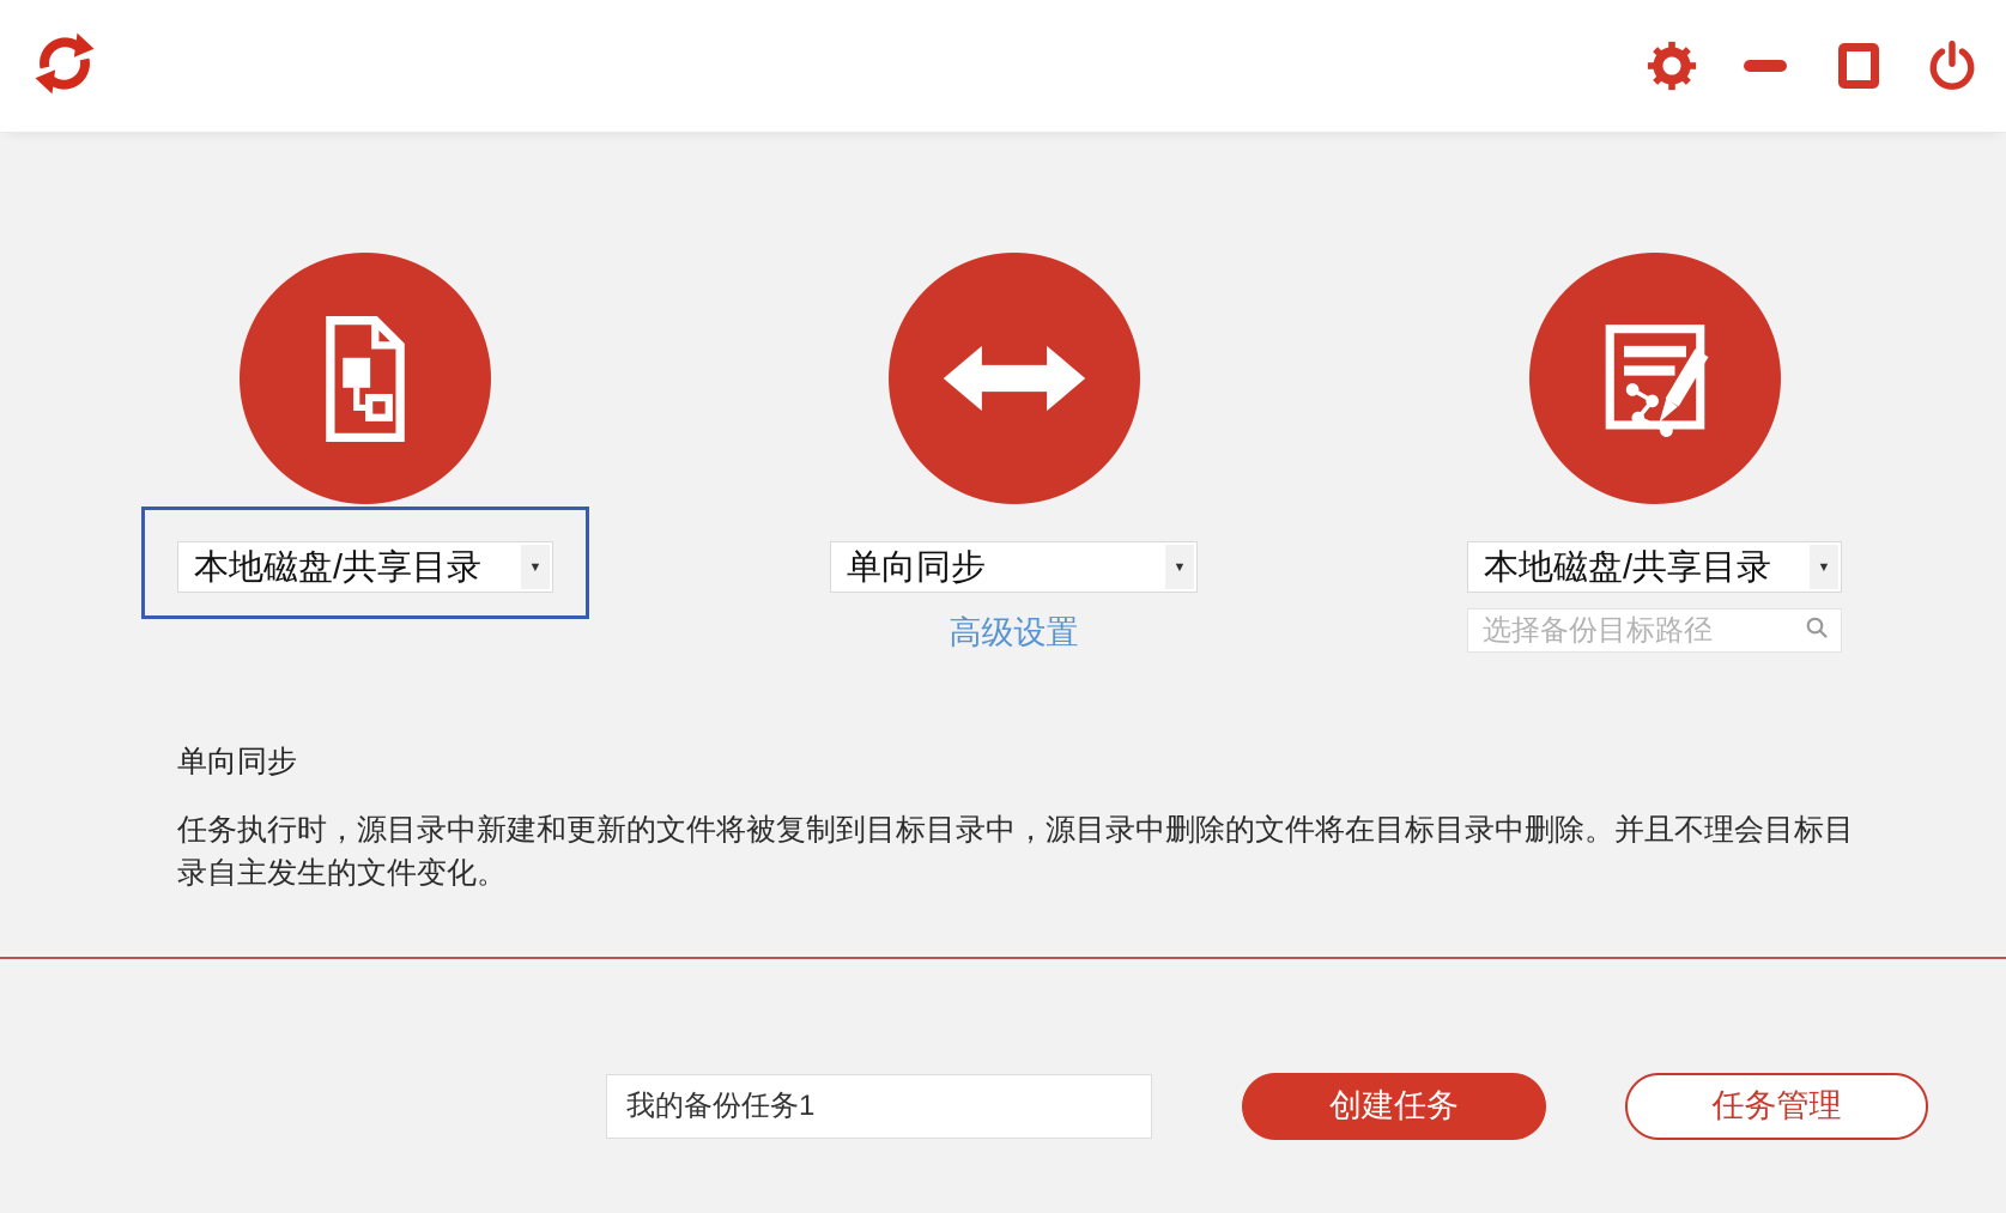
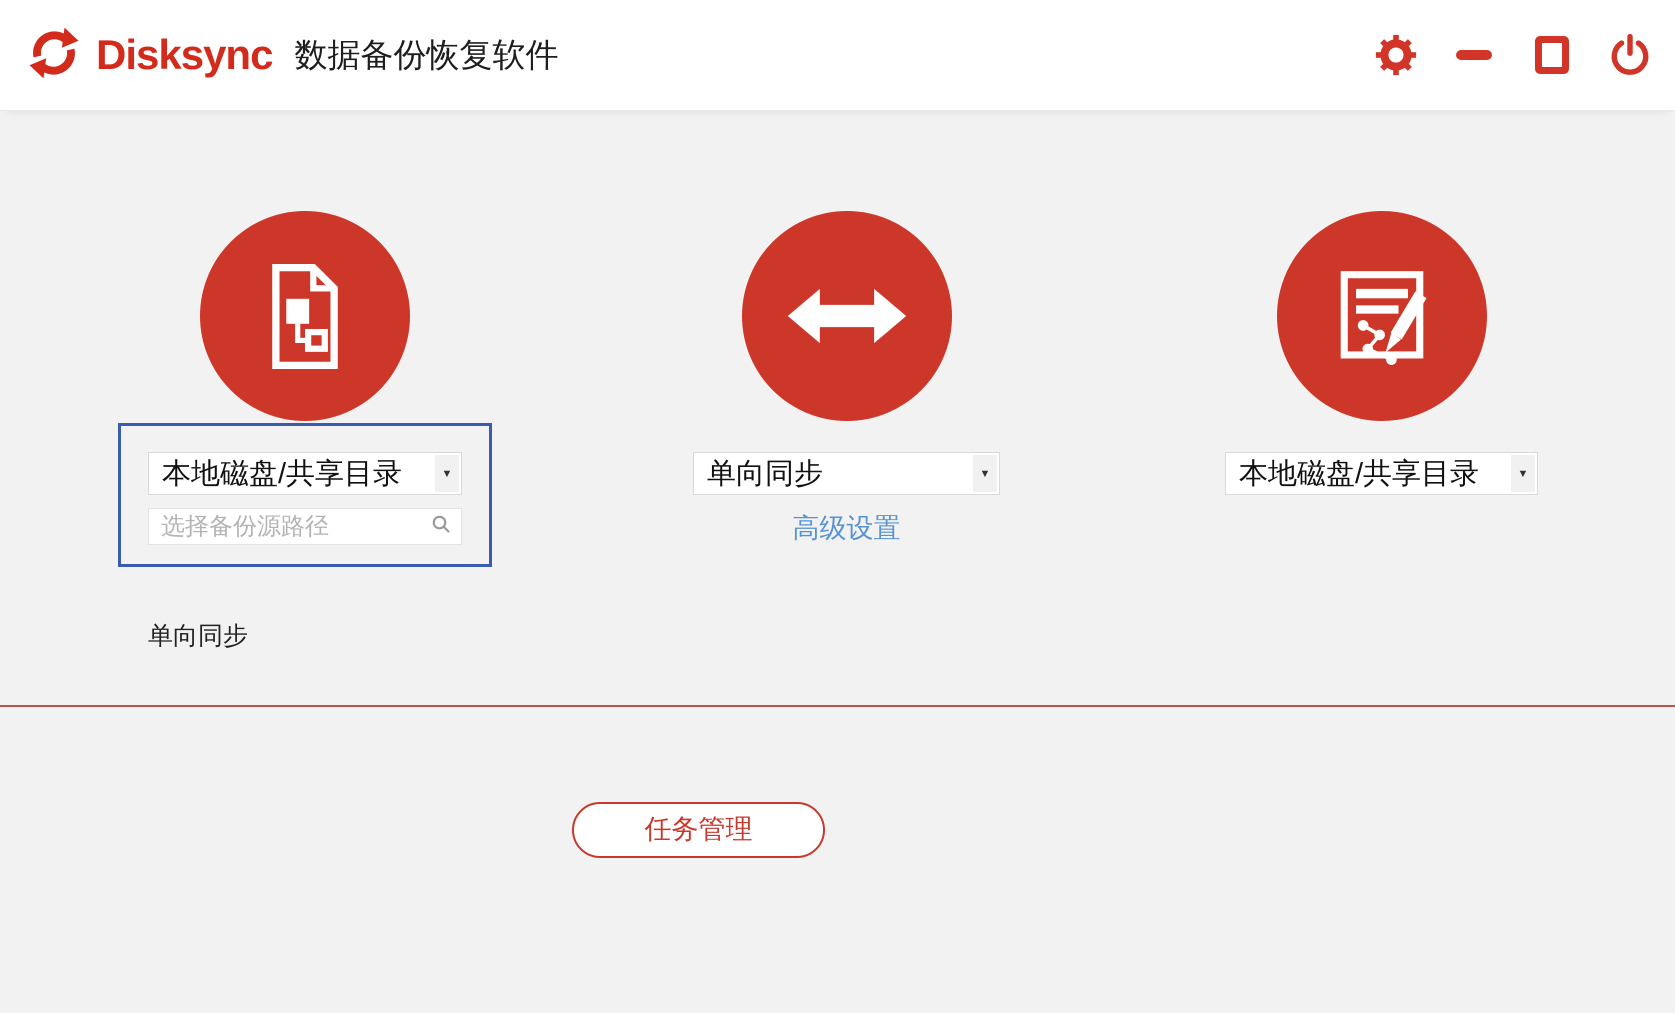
+ Disksync
+ 数据备份恢复软件
  本地磁盘/共享目录
  ▼
+ 选择备份源路径
  单向同步
  ▼
  高级设置
  本地磁盘/共享目录
  ▼
- 选择备份目标路径
  单向同步
- 任务执行时，源目录中新建和更新的文件将被复制到目标目录中，源目录中删除的文件将在目标目录中删除。并且不理会目标目录自主发生的文件变化。
- 我的备份任务1
- 创建任务
  任务管理
